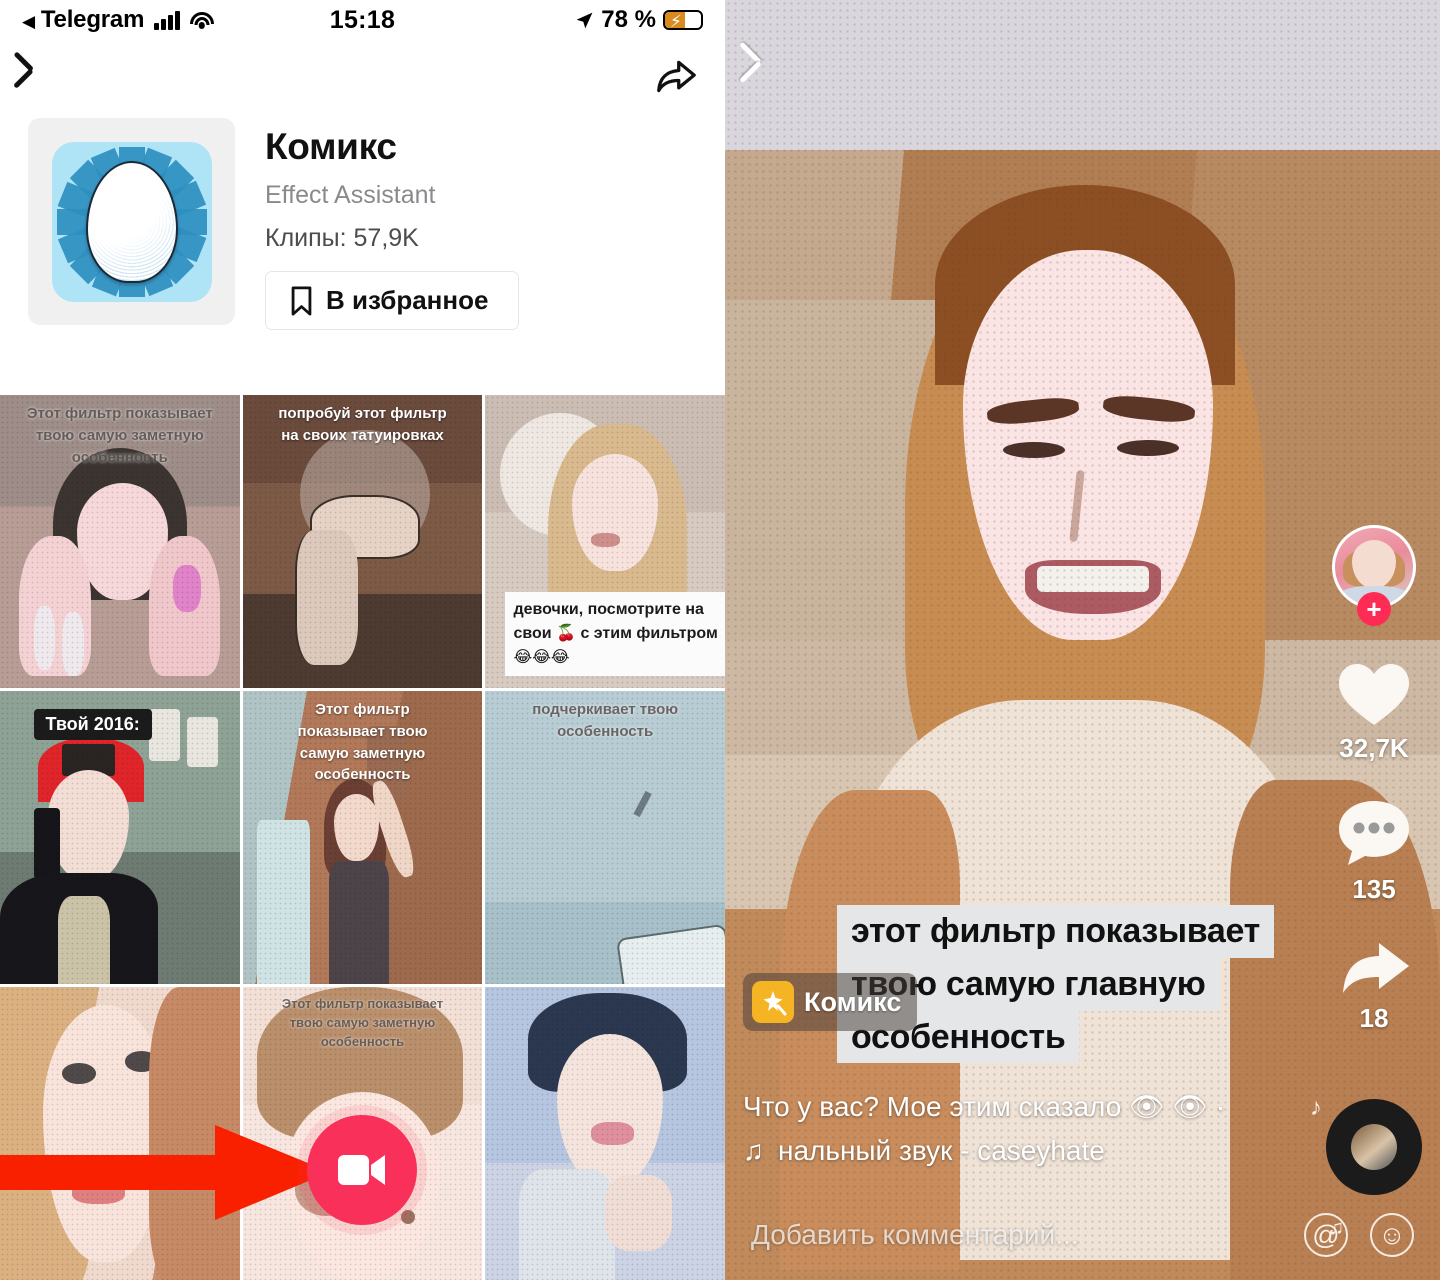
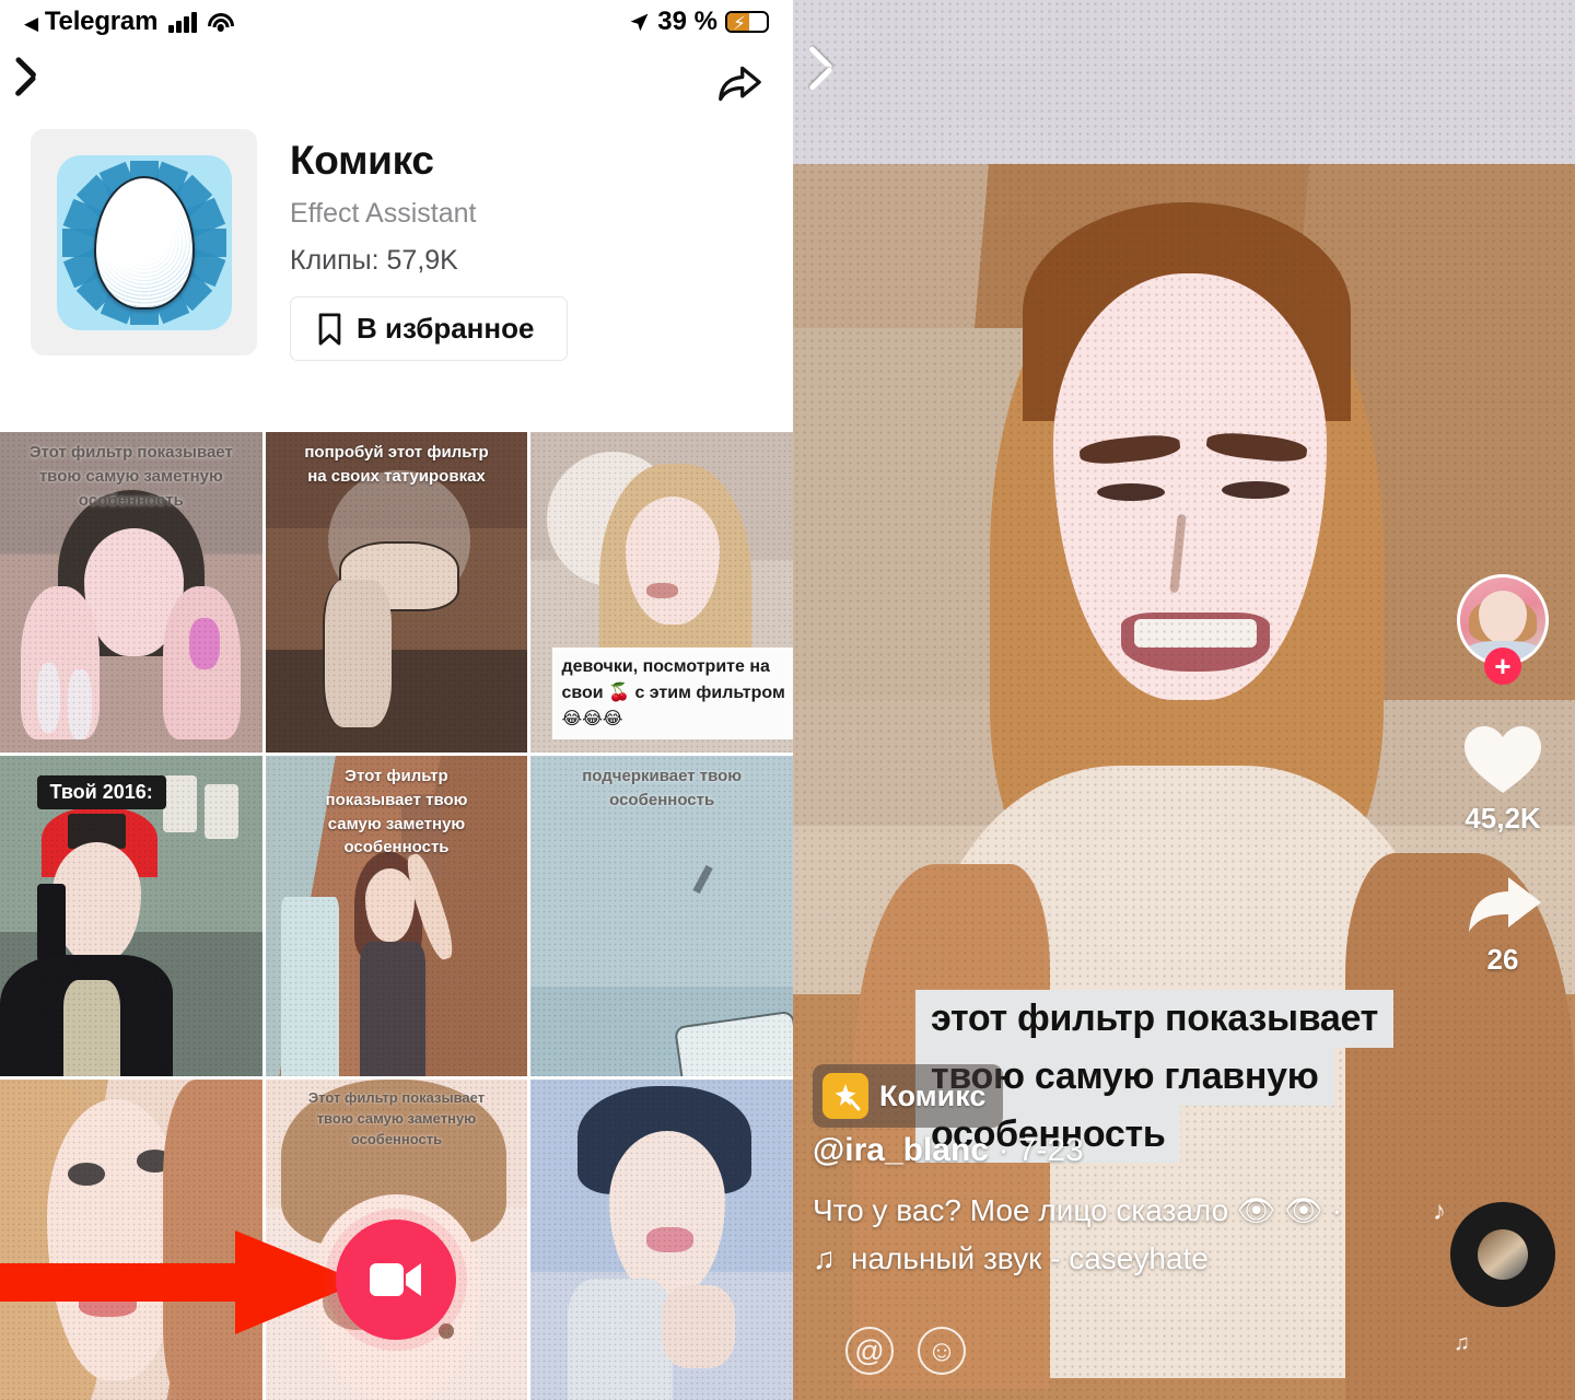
  ◀
  Telegram
- 15:18
- 78 %
+ 39 %
  ⚡
  Комикс
  Effect Assistant
  Клипы: 57,9K
  В избранное
  Этот фильтр показывает
  твою самую заметную
  особенность
  попробуй этот фильтр
  на своих татуировках
  девочки, посмотрите на
  свои 🍒 с этим фильтром
  😂😂😂
  Твой 2016:
  Этот фильтр
  показывает твою
  самую заметную
  особенность
  подчеркивает твою
  особенность
  Этот фильтр показывает
  твою самую заметную
  особенность
  +
- 32,7K
+ 45,2K
- 135
- 18
+ 26
  ♪
  ♫
  этот фильтр показывает
  твою самую главную
  особенность
  Комикс
+ @ira_blanc · 7-23
- Что у вас? Мое этим сказало 👁 👁 ·
+ Что у вас? Мое лицо сказало 👁 👁 ·
  ♫
  нальный звук - caseyhate
- Добавить комментарий...
  @
  ☺
